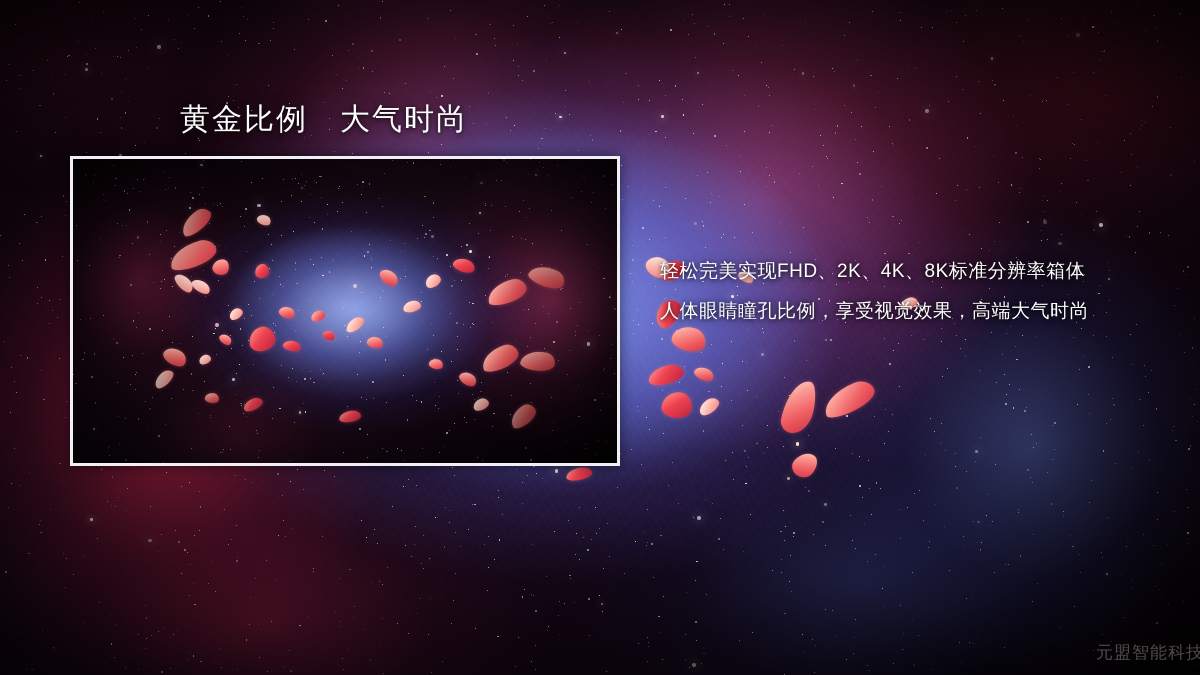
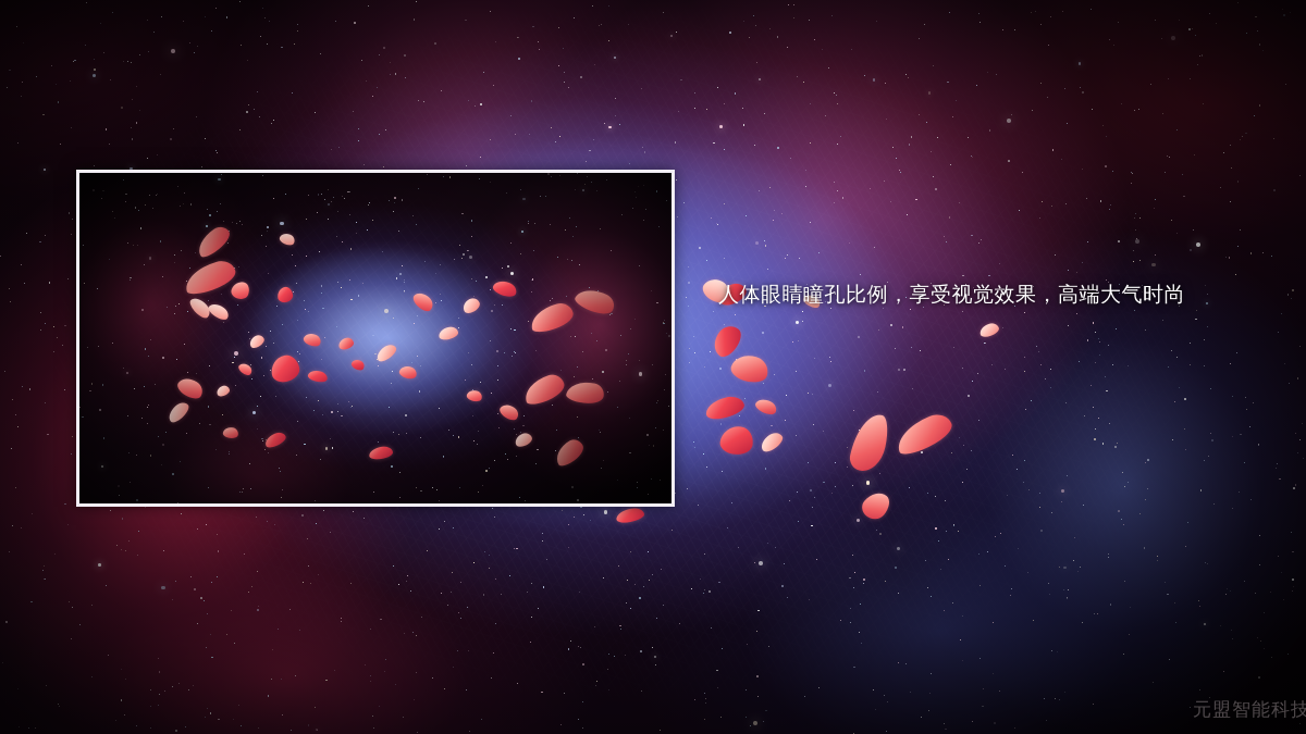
- 黄金比例 大气时尚
- 轻松完美实现FHD、2K、4K、8K标准分辨率箱体
  人体眼睛瞳孔比例，享受视觉效果，高端大气时尚
  元盟智能科技
